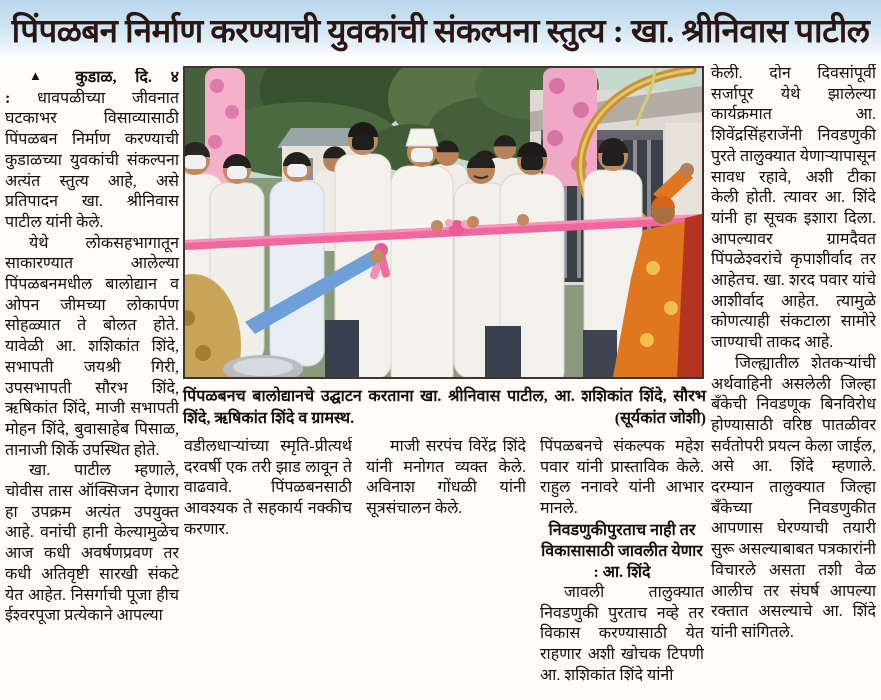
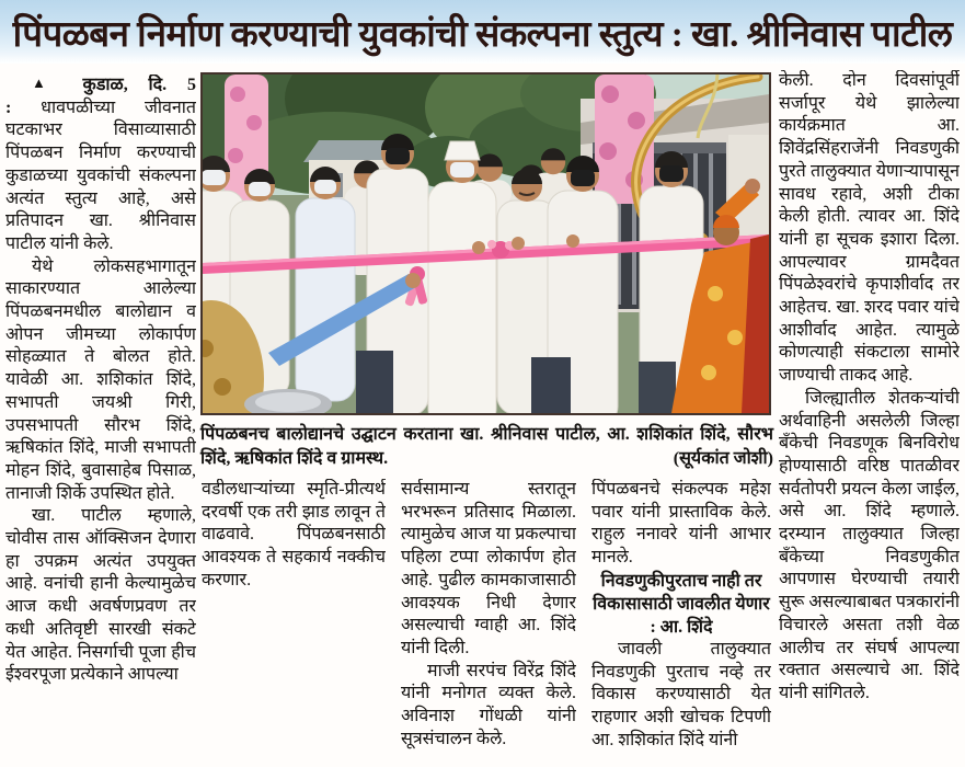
  पिंपळबन निर्माण करण्याची युवकांची संकल्पना स्तुत्य : खा. श्रीनिवास पाटील
- ▲ कुडाळ, दि. ४ : धावपळीच्या जीवनात घटकाभर विसाव्यासाठी पिंपळबन निर्माण करण्याची कुडाळच्या युवकांची संकल्पना अत्यंत स्तुत्य आहे, असे प्रतिपादन खा. श्रीनिवास पाटील यांनी केले.
+ ▲ कुडाळ, दि. 5 : धावपळीच्या जीवनात घटकाभर विसाव्यासाठी पिंपळबन निर्माण करण्याची कुडाळच्या युवकांची संकल्पना अत्यंत स्तुत्य आहे, असे प्रतिपादन खा. श्रीनिवास पाटील यांनी केले.
  येथे लोकसहभागातून साकारण्यात आलेल्या पिंपळबनमधील बालोद्यान व ओपन जीमच्या लोकार्पण सोहळ्यात ते बोलत होते. यावेळी आ. शशिकांत शिंदे, सभापती जयश्री गिरी, उपसभापती सौरभ शिंदे, ऋषिकांत शिंदे, माजी सभापती मोहन शिंदे, बुवासाहेब पिसाळ, तानाजी शिर्के उपस्थित होते.
  खा. पाटील म्हणाले, चोवीस तास ऑक्सिजन देणारा हा उपक्रम अत्यंत उपयुक्त आहे. वनांची हानी केल्यामुळेच आज कधी अवर्षणप्रवण तर कधी अतिवृष्टी सारखी संकटे येत आहेत. निसर्गाची पूजा हीच ईश्वरपूजा प्रत्येकाने आपल्या
  पिंपळबनच बालोद्यानचे उद्घाटन करताना खा. श्रीनिवास पाटील, आ. शशिकांत शिंदे, सौरभ शिंदे, ऋषिकांत शिंदे व ग्रामस्थ.
  (सूर्यकांत जोशी)
  वडीलधाऱ्यांच्या स्मृति-प्रीत्यर्थ दरवर्षी एक तरी झाड लावून ते वाढवावे. पिंपळबनसाठी आवश्यक ते सहकार्य नक्कीच करणार.
+ सर्वसामान्य स्तरातून भरभरून प्रतिसाद मिळाला. त्यामुळेच आज या प्रकल्पाचा पहिला टप्पा लोकार्पण होत आहे. पुढील कामकाजासाठी आवश्यक निधी देणार असल्याची ग्वाही आ. शिंदे यांनी दिली.
  माजी सरपंच विरेंद्र शिंदे यांनी मनोगत व्यक्त केले. अविनाश गोंधळी यांनी सूत्रसंचालन केले.
  पिंपळबनचे संकल्पक महेश पवार यांनी प्रास्ताविक केले. राहुल ननावरे यांनी आभार मानले.
  निवडणुकीपुरताच नाही तर विकासासाठी जावलीत येणार : आ. शिंदे
  जावली तालुक्यात निवडणुकी पुरताच नव्हे तर विकास करण्यासाठी येत राहणार अशी खोचक टिपणी आ. शशिकांत शिंदे यांनी
  केली. दोन दिवसांपूर्वी सर्जापूर येथे झालेल्या कार्यक्रमात आ. शिवेंद्रसिंहराजेंनी निवडणुकी पुरते तालुक्यात येणाऱ्यापासून सावध रहावे, अशी टीका केली होती. त्यावर आ. शिंदे यांनी हा सूचक इशारा दिला. आपल्यावर ग्रामदैवत पिंपळेश्वरांचे कृपाशीर्वाद तर आहेतच. खा. शरद पवार यांचे आशीर्वाद आहेत. त्यामुळे कोणत्याही संकटाला सामोरे जाण्याची ताकद आहे.
  जिल्ह्यातील शेतकऱ्यांची अर्थवाहिनी असलेली जिल्हा बँकेची निवडणूक बिनविरोध होण्यासाठी वरिष्ठ पातळीवर सर्वतोपरी प्रयत्न केला जाईल, असे आ. शिंदे म्हणाले. दरम्यान तालुक्यात जिल्हा बँकेच्या निवडणुकीत आपणास घेरण्याची तयारी सुरू असल्याबाबत पत्रकारांनी विचारले असता तशी वेळ आलीच तर संघर्ष आपल्या रक्तात असल्याचे आ. शिंदे यांनी सांगितले.
